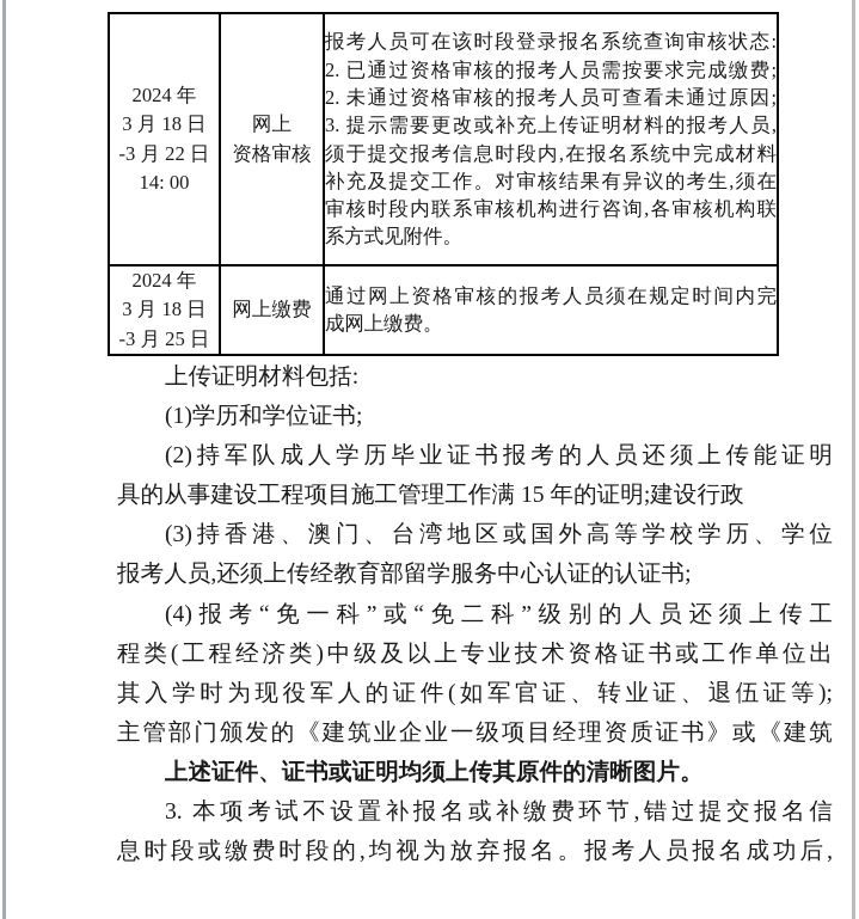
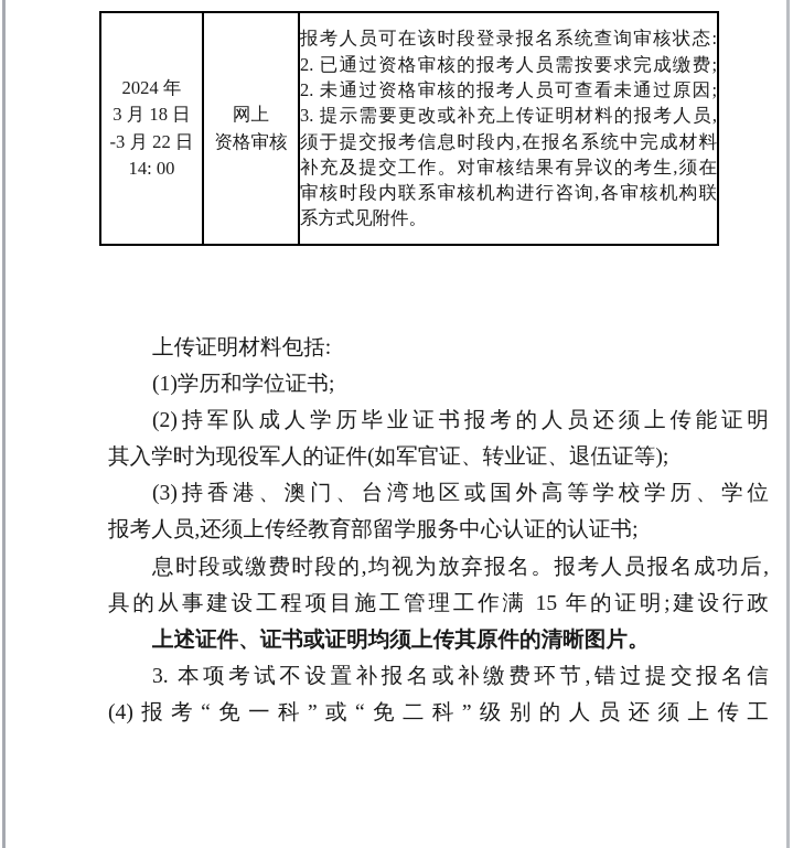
  2024 年 3 月 18 日 -3 月 22 日 14: 00	网上 资格审核	报考人员可在该时段登录报名系统查询审核状态: 2. 已通过资格审核的报考人员需按要求完成缴费; 2. 未通过资格审核的报考人员可查看未通过原因; 3. 提示需要更改或补充上传证明材料的报考人员, 须于提交报考信息时段内,在报名系统中完成材料 补充及提交工作。对审核结果有异议的考生,须在 审核时段内联系审核机构进行咨询,各审核机构联 系方式见附件。
- 2024 年 3 月 18 日 -3 月 25 日	网上缴费	通过网上资格审核的报考人员须在规定时间内完 成网上缴费。
  上传证明材料包括:
  (1)学历和学位证书;
  (2)持军队成人学历毕业证书报考的人员还须上传能证明
- 具的从事建设工程项目施工管理工作满 15 年的证明;建设行政
+ 其入学时为现役军人的证件(如军官证、转业证、退伍证等);
  (3)持香港、澳门、台湾地区或国外高等学校学历、学位
  报考人员,还须上传经教育部留学服务中心认证的认证书;
- (4)报考“免一科”或“免二科”级别的人员还须上传工
+ 息时段或缴费时段的,均视为放弃报名。报考人员报名成功后,
- 程类(工程经济类)中级及以上专业技术资格证书或工作单位出
- 其入学时为现役军人的证件(如军官证、转业证、退伍证等);
+ 具的从事建设工程项目施工管理工作满 15 年的证明;建设行政
- 主管部门颁发的《建筑业企业一级项目经理资质证书》或《建筑
  上述证件、证书或证明均须上传其原件的清晰图片。
  3. 本项考试不设置补报名或补缴费环节,错过提交报名信
- 息时段或缴费时段的,均视为放弃报名。报考人员报名成功后,
+ (4)报考“免一科”或“免二科”级别的人员还须上传工
